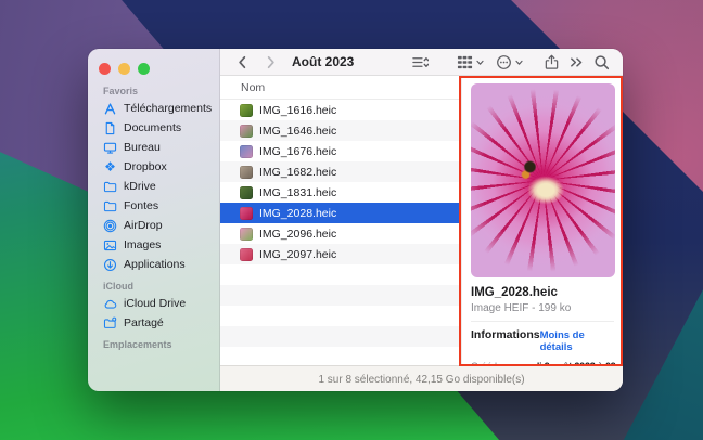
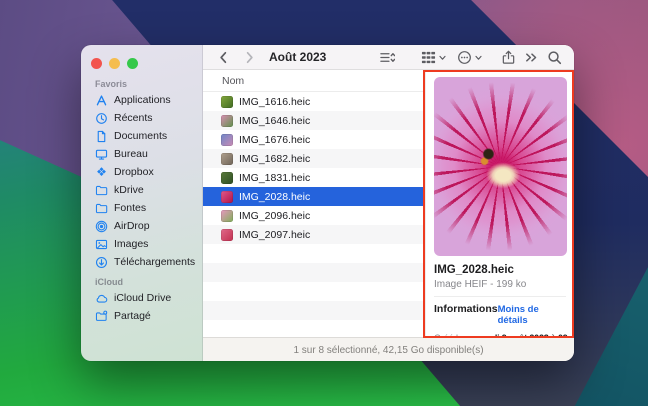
  Favoris
- Téléchargements
+ Applications
+ Récents
  Documents
  Bureau
  ❖
  Dropbox
  kDrive
  Fontes
  AirDrop
  Images
- Applications
+ Téléchargements
  iCloud
  iCloud Drive
  Partagé
- Emplacements
  Août 2023
  Nom
  IMG_1616.heic
  IMG_1646.heic
  IMG_1676.heic
  IMG_1682.heic
  IMG_1831.heic
  IMG_2028.heic
  IMG_2096.heic
  IMG_2097.heic
  IMG_2028.heic
  Image HEIF - 199 ko
  Informations
  Moins de détails
  1 sur 8 sélectionné, 42,15 Go disponible(s)
